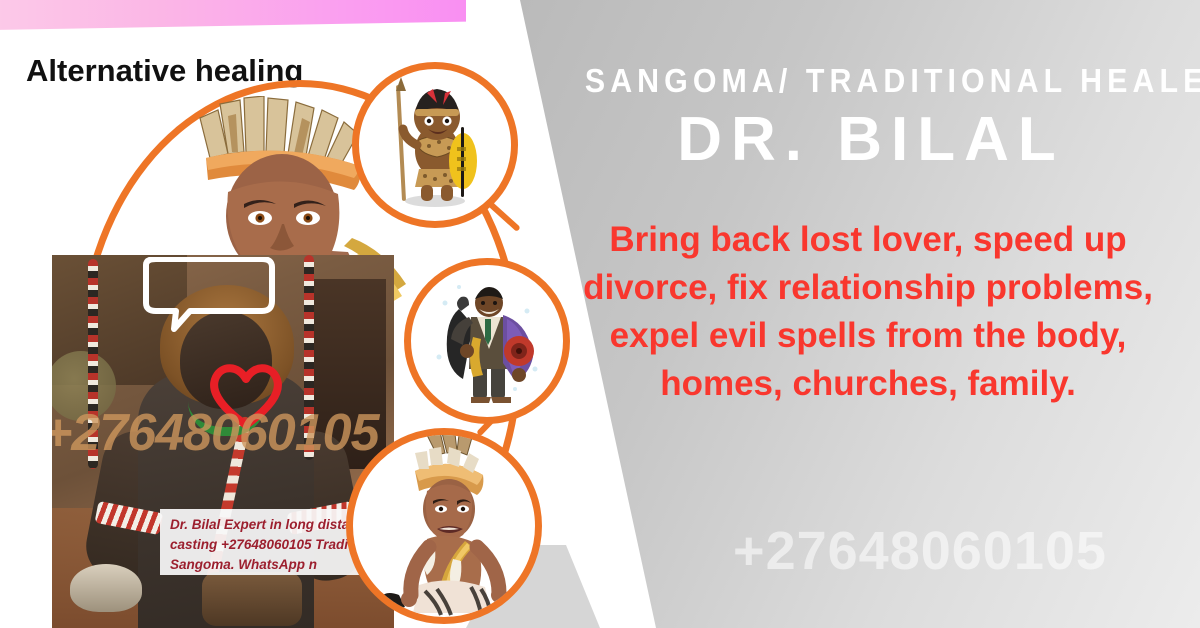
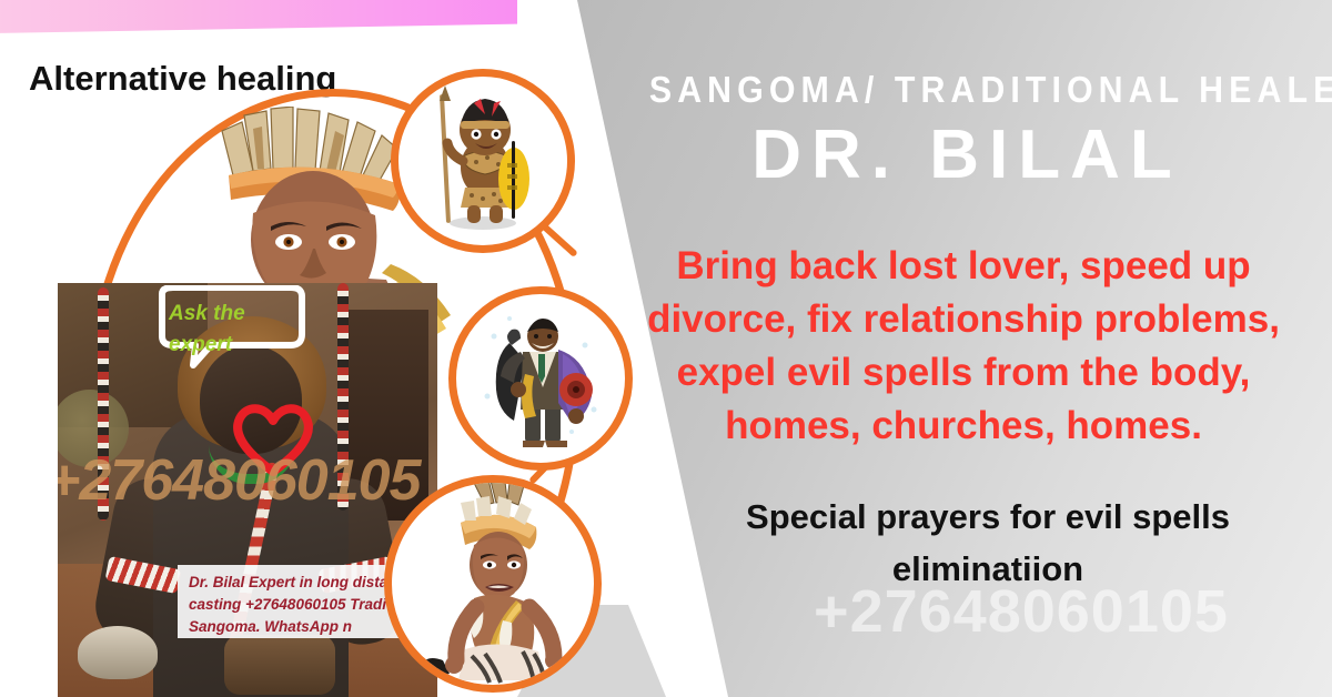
  SANGOMA/ TRADITIONAL HEALE
  DR. BILAL
- Bring back lost lover, speed up divorce, fix relationship problems, expel evil spells from the body, homes, churches, family.
+ Bring back lost lover, speed up divorce, fix relationship problems, expel evil spells from the body, homes, churches, homes.
+ Special prayers for evil spells eliminatiion
  +27648060105
  Alternative healing
+ Ask the expert
  +27648060105
  Dr. Bilal Expert in long dist casting +27648060105 Tradi Sangoma. WhatsApp n
